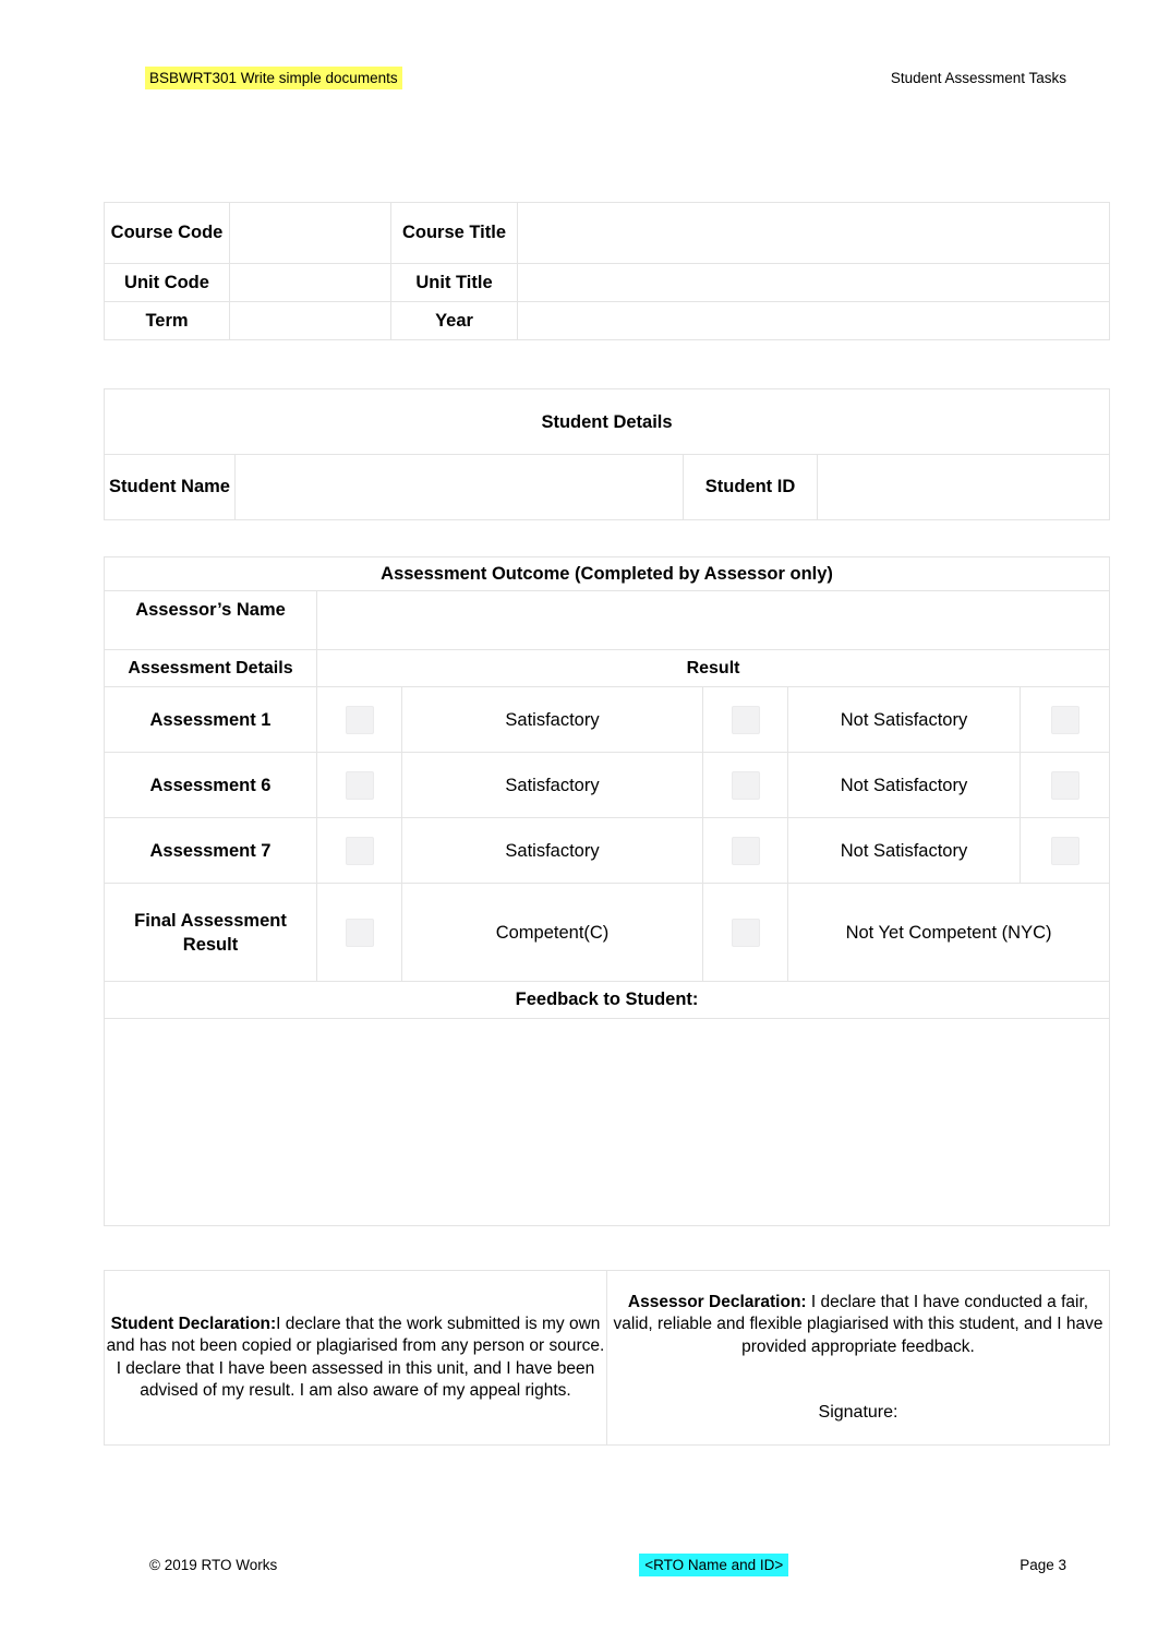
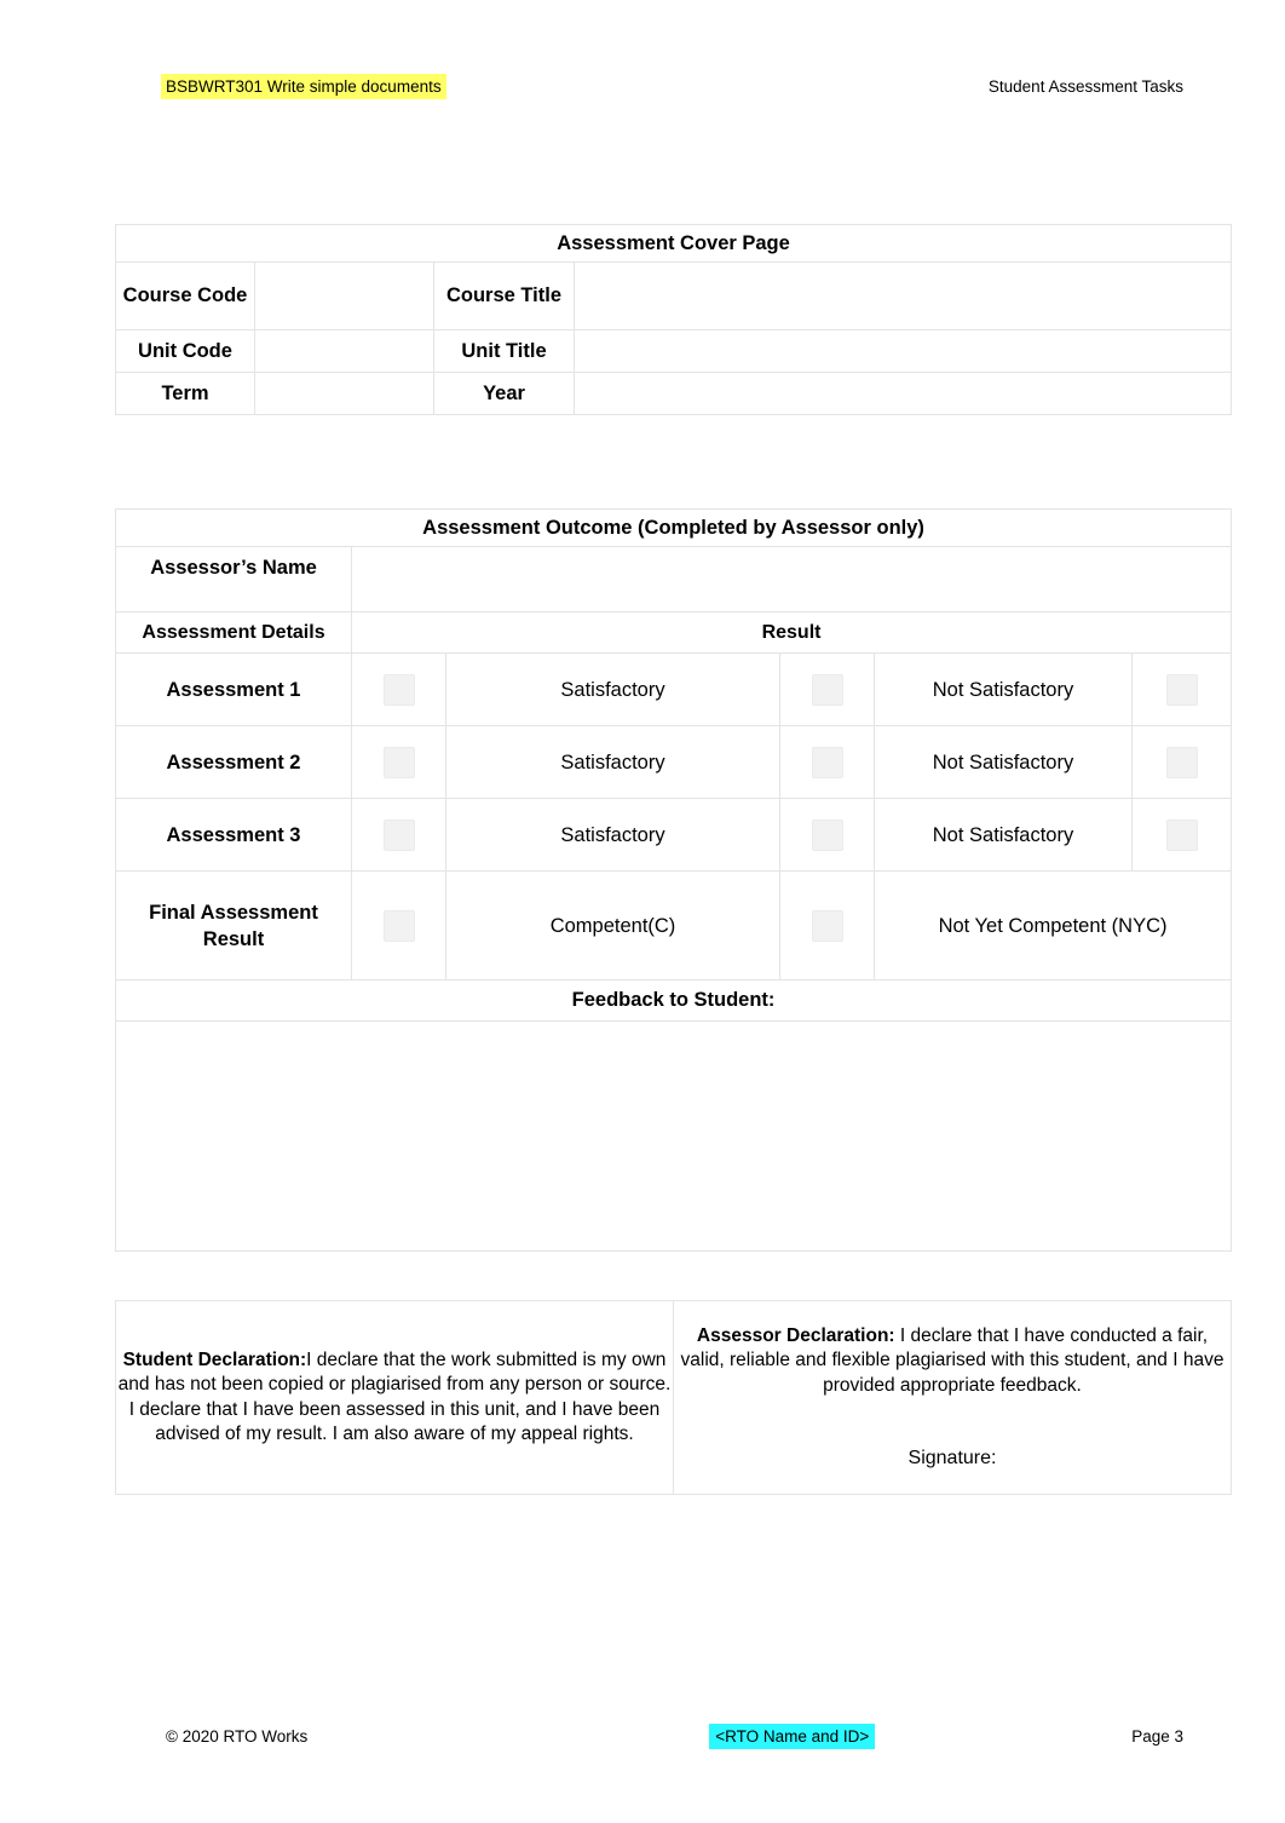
  BSBWRT301 Write simple documents
  Student Assessment Tasks
+ Assessment Cover Page
  Course Code		Course Title
  Unit Code		Unit Title
  Term		Year
- Student Details
- Student Name		Student ID
  Assessment Outcome (Completed by Assessor only)
  Assessor’s Name
  Assessment Details	Result
  Assessment 1		Satisfactory		Not Satisfactory
- Assessment 6		Satisfactory		Not Satisfactory
+ Assessment 2		Satisfactory		Not Satisfactory
- Assessment 7		Satisfactory		Not Satisfactory
+ Assessment 3		Satisfactory		Not Satisfactory
  Final Assessment Result		Competent(C)		Not Yet Competent (NYC)
  Feedback to Student:
  Student Declaration:I declare that the work submitted is my own and has not been copied or plagiarised from any person or source. I declare that I have been assessed in this unit, and I have been advised of my result. I am also aware of my appeal rights.	Assessor Declaration: I declare that I have conducted a fair, valid, reliable and flexible plagiarised with this student, and I have provided appropriate feedback. Signature:
- © 2019 RTO Works
+ © 2020 RTO Works
  <RTO Name and ID>
  Page 3
